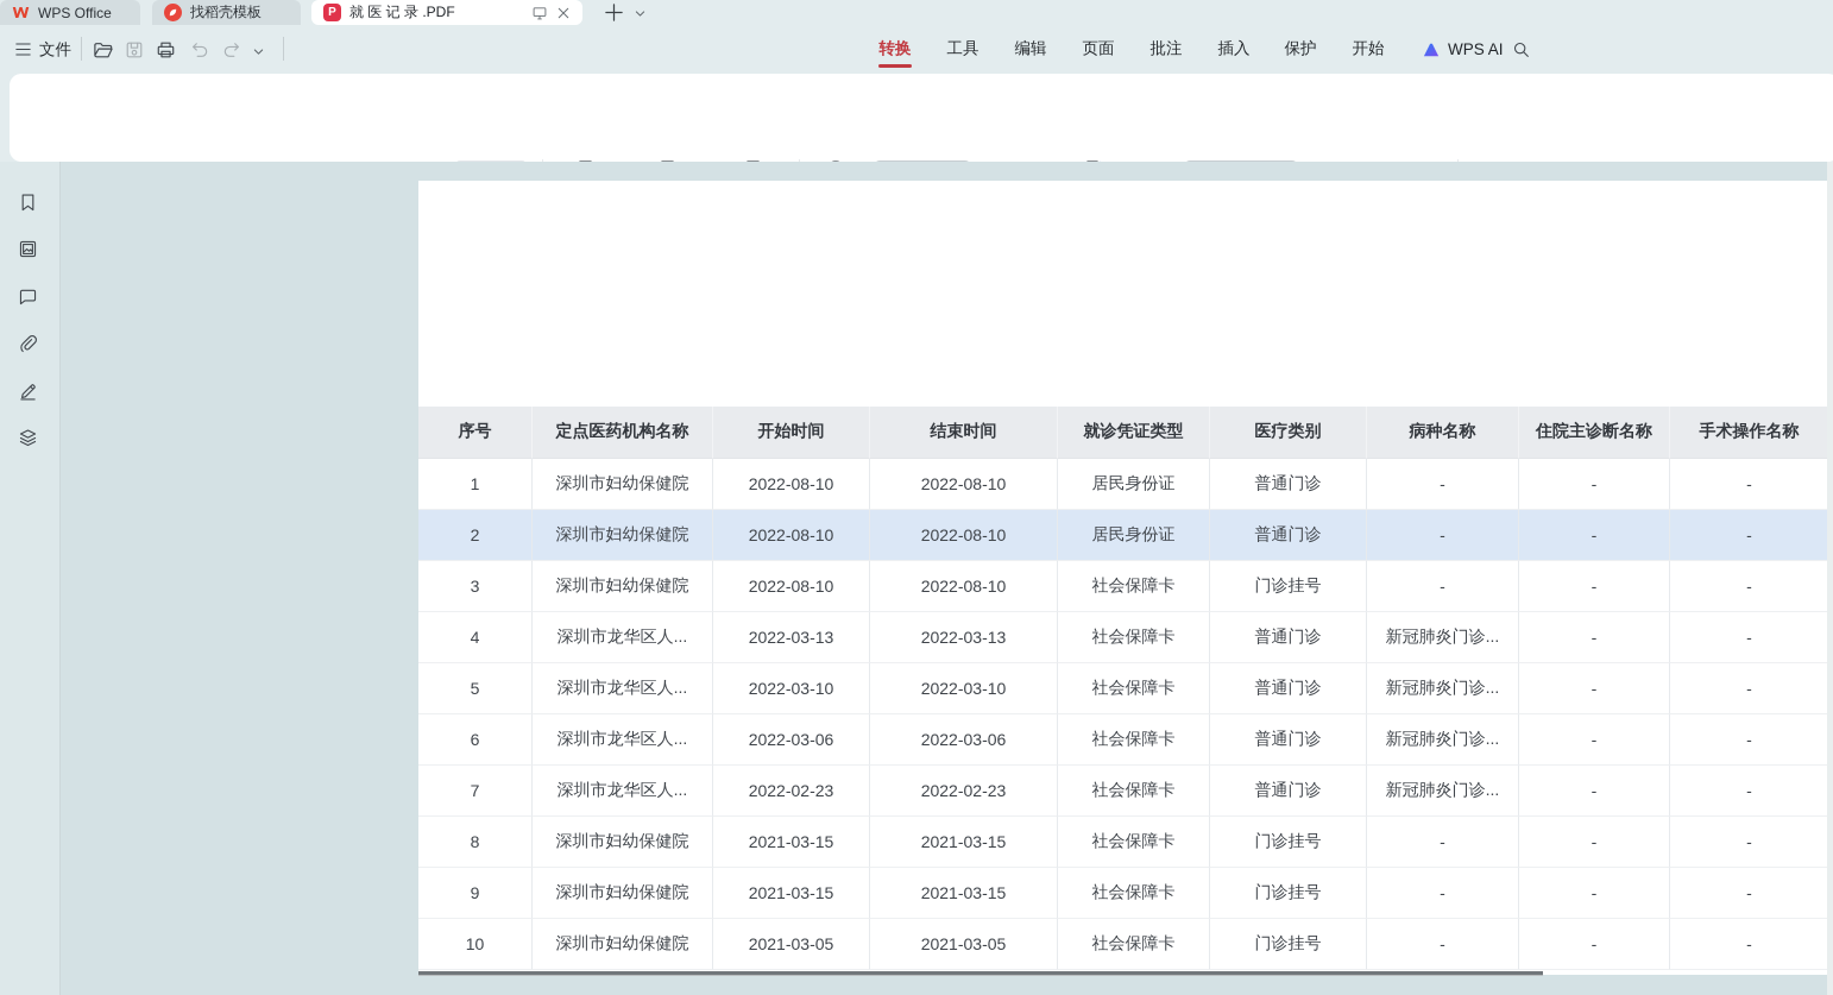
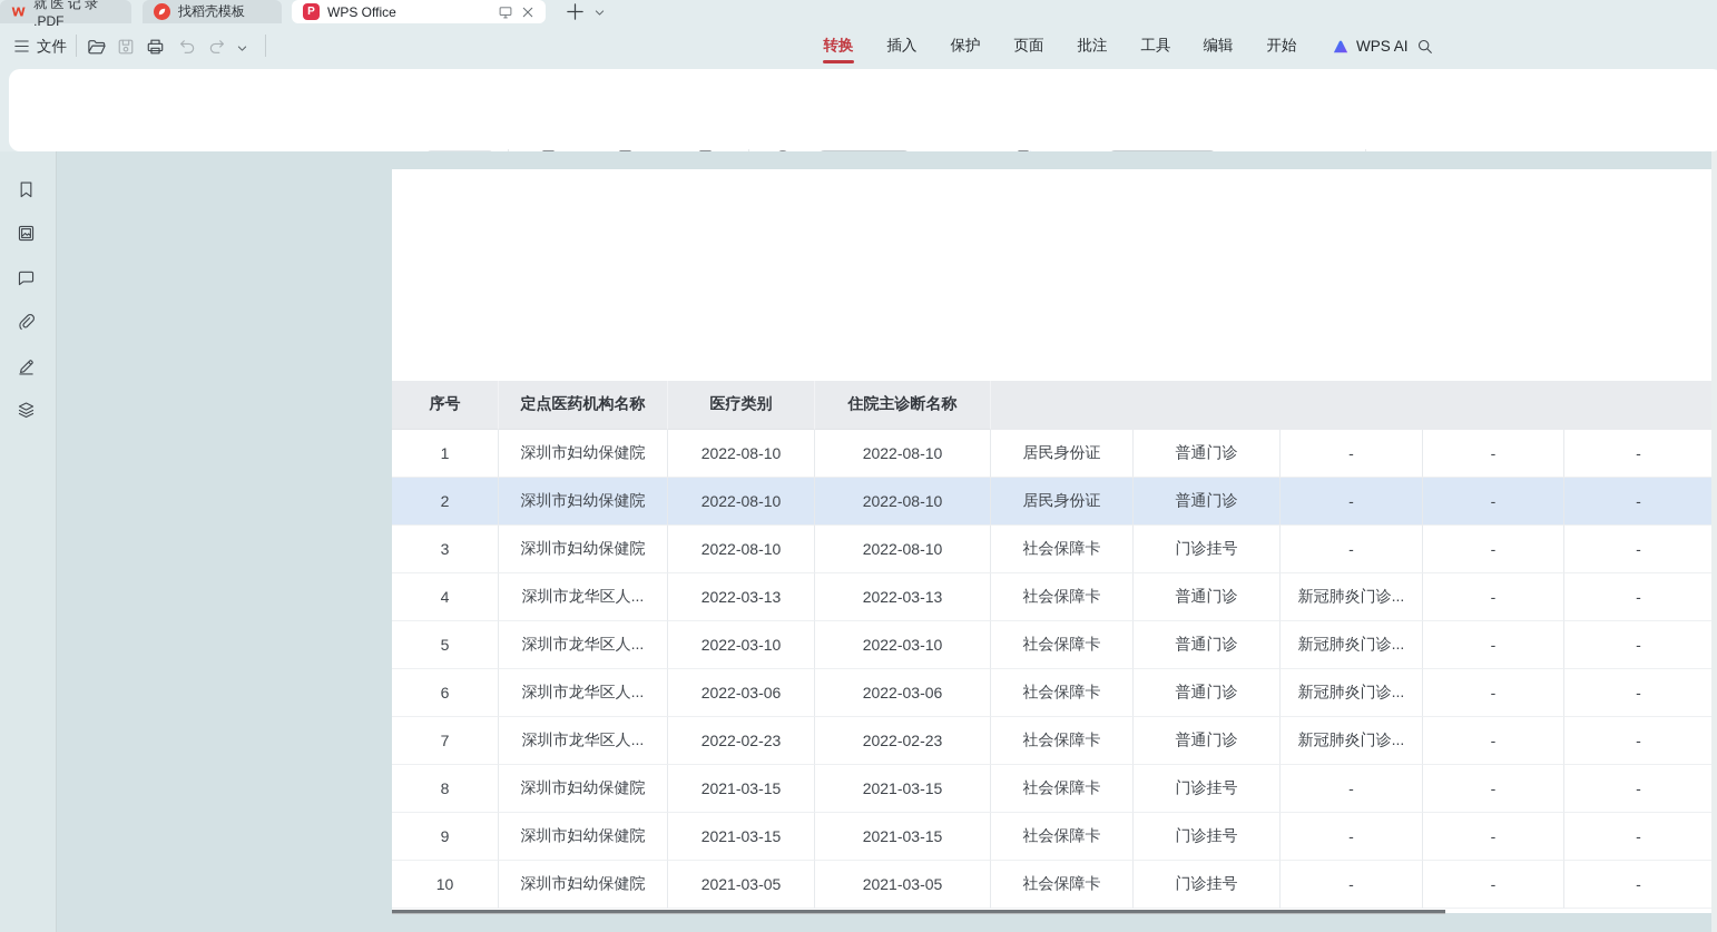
- WPS Office
+ 就 医 记 录 .PDF
  找稻壳模板
  P
- 就 医 记 录 .PDF
+ WPS Office
  文件
  转换
- 工具
+ 插入
- 编辑
+ 保护
  页面
  批注
- 插入
+ 工具
- 保护
+ 编辑
  开始
  WPS AI
  序号
  定点医药机构名称
- 开始时间
- 结束时间
- 就诊凭证类型
  医疗类别
- 病种名称
  住院主诊断名称
- 手术操作名称
  1
  深圳市妇幼保健院
  2022-08-10
  2022-08-10
  居民身份证
  普通门诊
  -
  -
  -
  2
  深圳市妇幼保健院
  2022-08-10
  2022-08-10
  居民身份证
  普通门诊
  -
  -
  -
  3
  深圳市妇幼保健院
  2022-08-10
  2022-08-10
  社会保障卡
  门诊挂号
  -
  -
  -
  4
  深圳市龙华区人...
  2022-03-13
  2022-03-13
  社会保障卡
  普通门诊
  新冠肺炎门诊...
  -
  -
  5
  深圳市龙华区人...
  2022-03-10
  2022-03-10
  社会保障卡
  普通门诊
  新冠肺炎门诊...
  -
  -
  6
  深圳市龙华区人...
  2022-03-06
  2022-03-06
  社会保障卡
  普通门诊
  新冠肺炎门诊...
  -
  -
  7
  深圳市龙华区人...
  2022-02-23
  2022-02-23
  社会保障卡
  普通门诊
  新冠肺炎门诊...
  -
  -
  8
  深圳市妇幼保健院
  2021-03-15
  2021-03-15
  社会保障卡
  门诊挂号
  -
  -
  -
  9
  深圳市妇幼保健院
  2021-03-15
  2021-03-15
  社会保障卡
  门诊挂号
  -
  -
  -
  10
  深圳市妇幼保健院
  2021-03-05
  2021-03-05
  社会保障卡
  门诊挂号
  -
  -
  -
